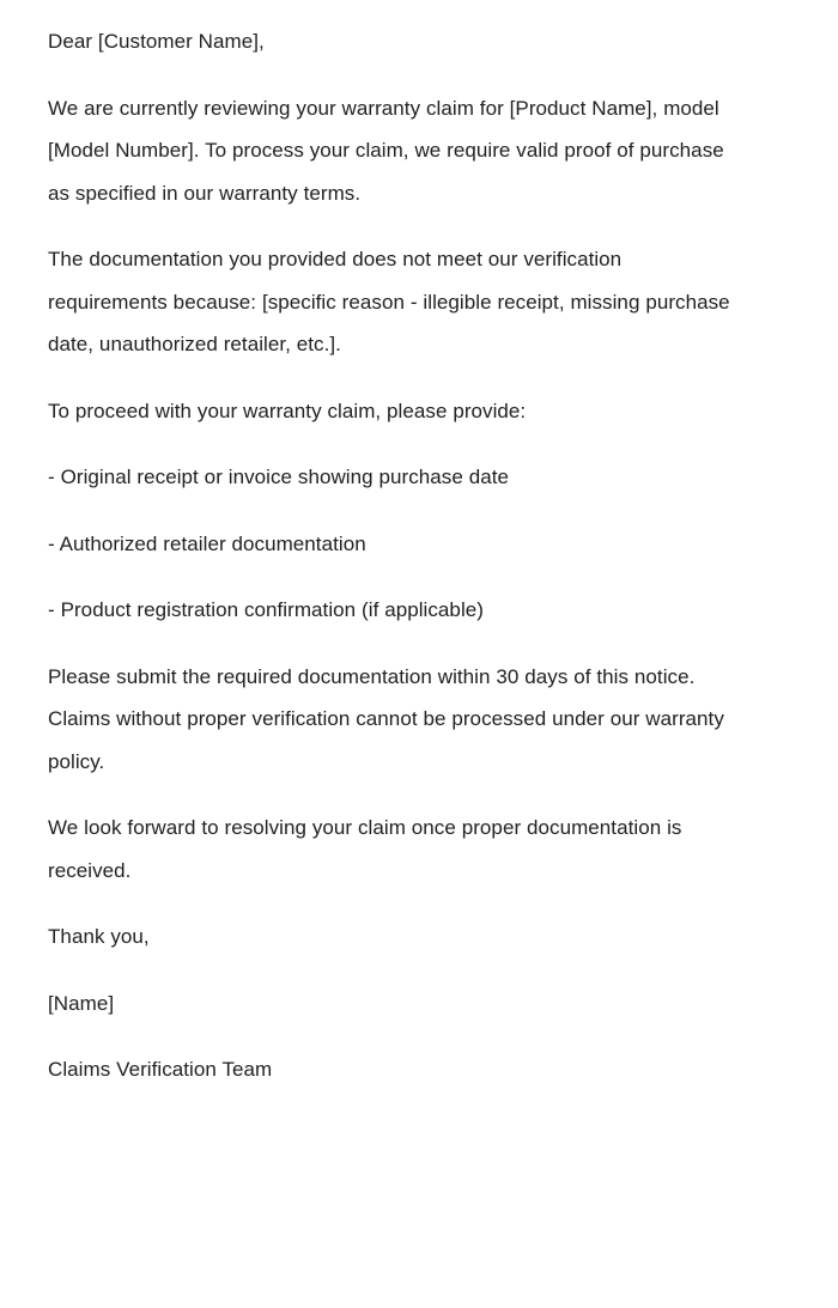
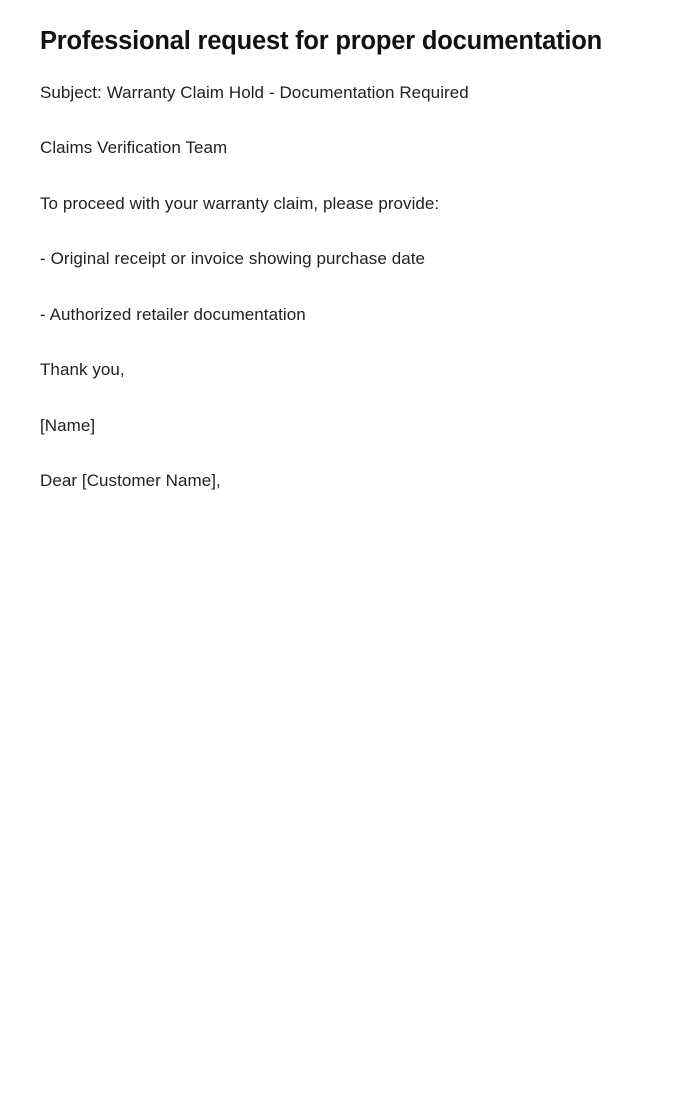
+ Professional request for proper documentation
+ Subject: Warranty Claim Hold - Documentation Required
- Dear [Customer Name],
+ Claims Verification Team
- We are currently reviewing your warranty claim for [Product Name], model [Model Number]. To process your claim, we require valid proof of purchase as specified in our warranty terms.
- The documentation you provided does not meet our verification requirements because: [specific reason - illegible receipt, missing purchase date, unauthorized retailer, etc.].
  To proceed with your warranty claim, please provide:
  - Original receipt or invoice showing purchase date
  - Authorized retailer documentation
- - Product registration confirmation (if applicable)
- Please submit the required documentation within 30 days of this notice. Claims without proper verification cannot be processed under our warranty policy.
- We look forward to resolving your claim once proper documentation is received.
  Thank you,
  [Name]
- Claims Verification Team
+ Dear [Customer Name],
